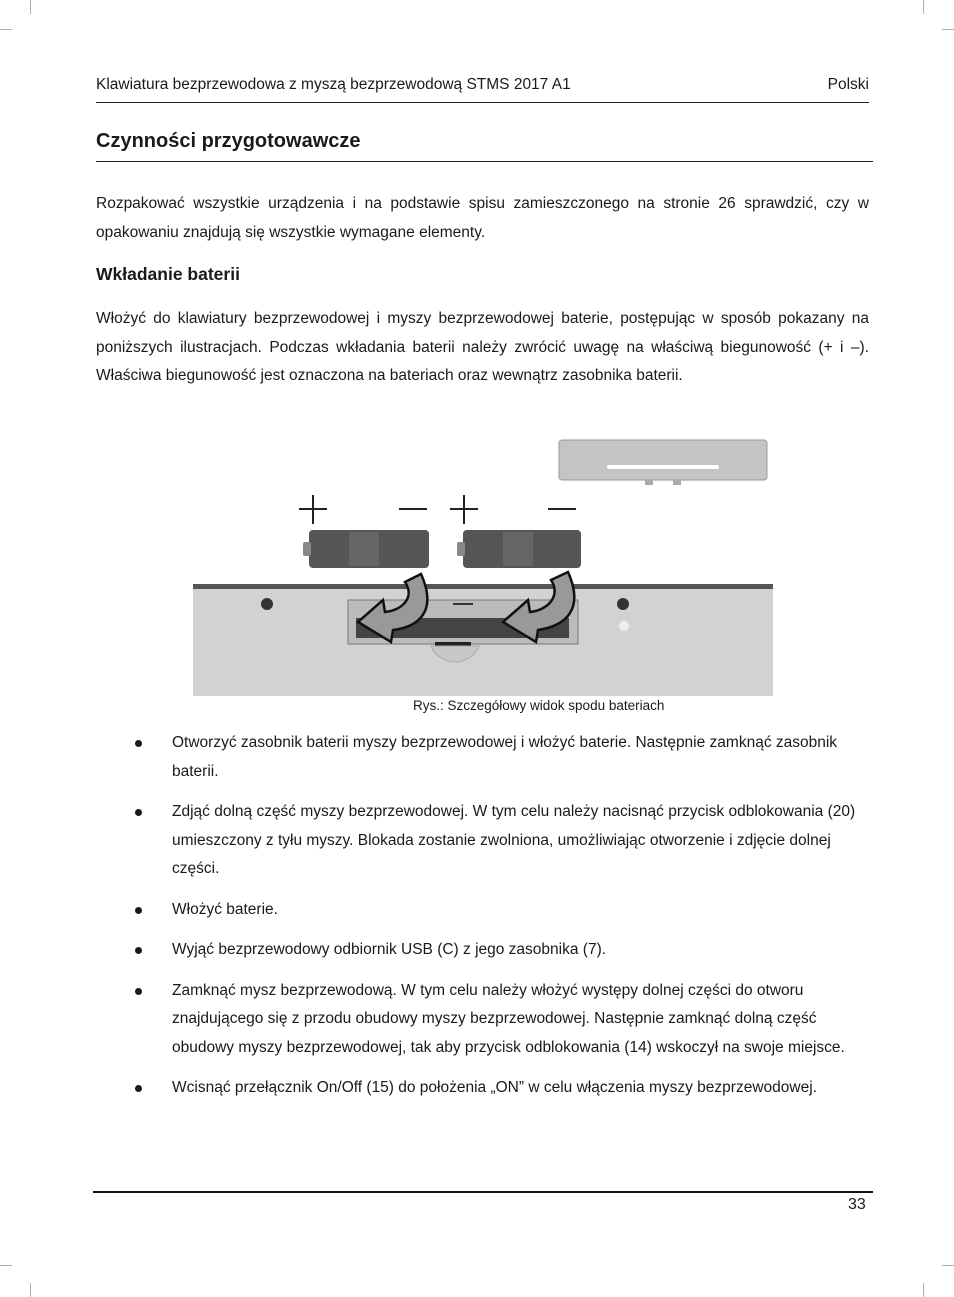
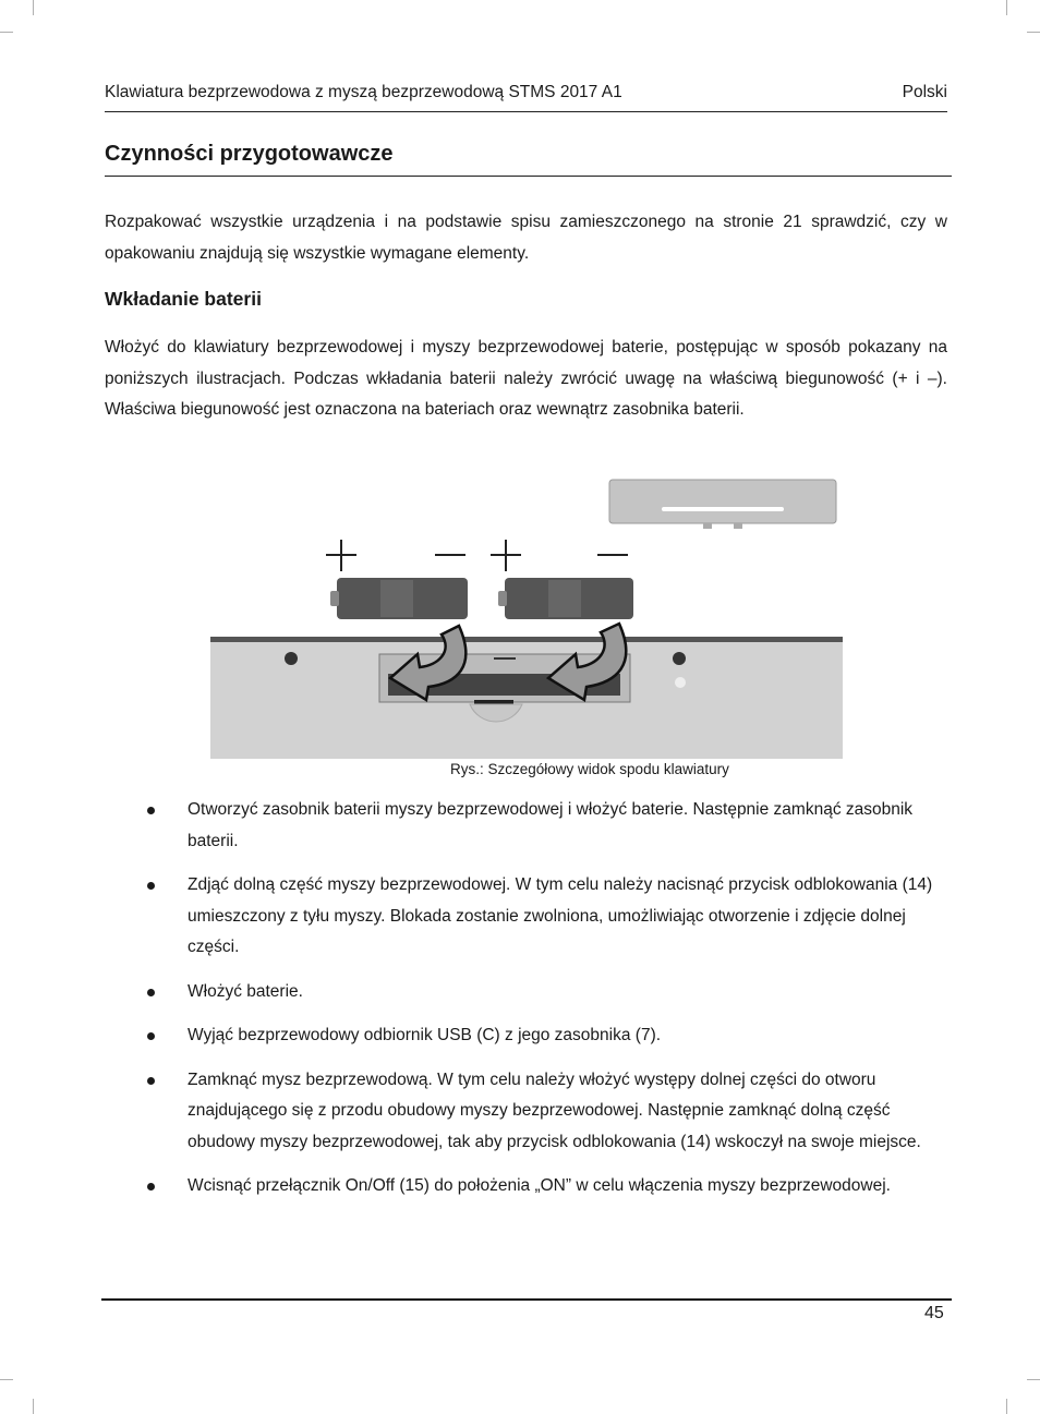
  Klawiatura bezprzewodowa z myszą bezprzewodową STMS 2017 A1
  Polski
  Czynności przygotowawcze
- Rozpakować wszystkie urządzenia i na podstawie spisu zamieszczonego na stronie 26 sprawdzić, czy w opakowaniu znajdują się wszystkie wymagane elementy.
+ Rozpakować wszystkie urządzenia i na podstawie spisu zamieszczonego na stronie 21 sprawdzić, czy w opakowaniu znajdują się wszystkie wymagane elementy.
  Wkładanie baterii
  Włożyć do klawiatury bezprzewodowej i myszy bezprzewodowej baterie, postępując w sposób pokazany na poniższych ilustracjach. Podczas wkładania baterii należy zwrócić uwagę na właściwą biegunowość (+ i –). Właściwa biegunowość jest oznaczona na bateriach oraz wewnątrz zasobnika baterii.
- Rys.: Szczegółowy widok spodu bateriach
+ Rys.: Szczegółowy widok spodu klawiatury
  Otworzyć zasobnik baterii myszy bezprzewodowej i włożyć baterie. Następnie zamknąć zasobnik baterii.
- Zdjąć dolną część myszy bezprzewodowej. W tym celu należy nacisnąć przycisk odblokowania (20) umieszczony z tyłu myszy. Blokada zostanie zwolniona, umożliwiając otworzenie i zdjęcie dolnej części.
+ Zdjąć dolną część myszy bezprzewodowej. W tym celu należy nacisnąć przycisk odblokowania (14) umieszczony z tyłu myszy. Blokada zostanie zwolniona, umożliwiając otworzenie i zdjęcie dolnej części.
  Włożyć baterie.
  Wyjąć bezprzewodowy odbiornik USB (C) z jego zasobnika (7).
  Zamknąć mysz bezprzewodową. W tym celu należy włożyć występy dolnej części do otworu znajdującego się z przodu obudowy myszy bezprzewodowej. Następnie zamknąć dolną część obudowy myszy bezprzewodowej, tak aby przycisk odblokowania (14) wskoczył na swoje miejsce.
  Wcisnąć przełącznik On/Off (15) do położenia „ON” w celu włączenia myszy bezprzewodowej.
- 33
+ 45
